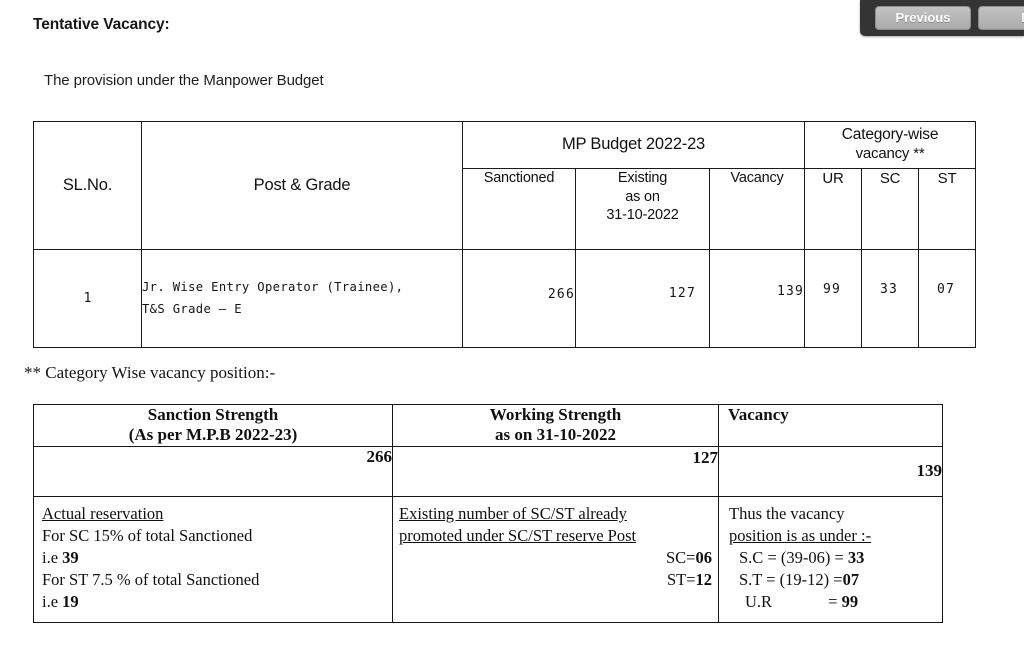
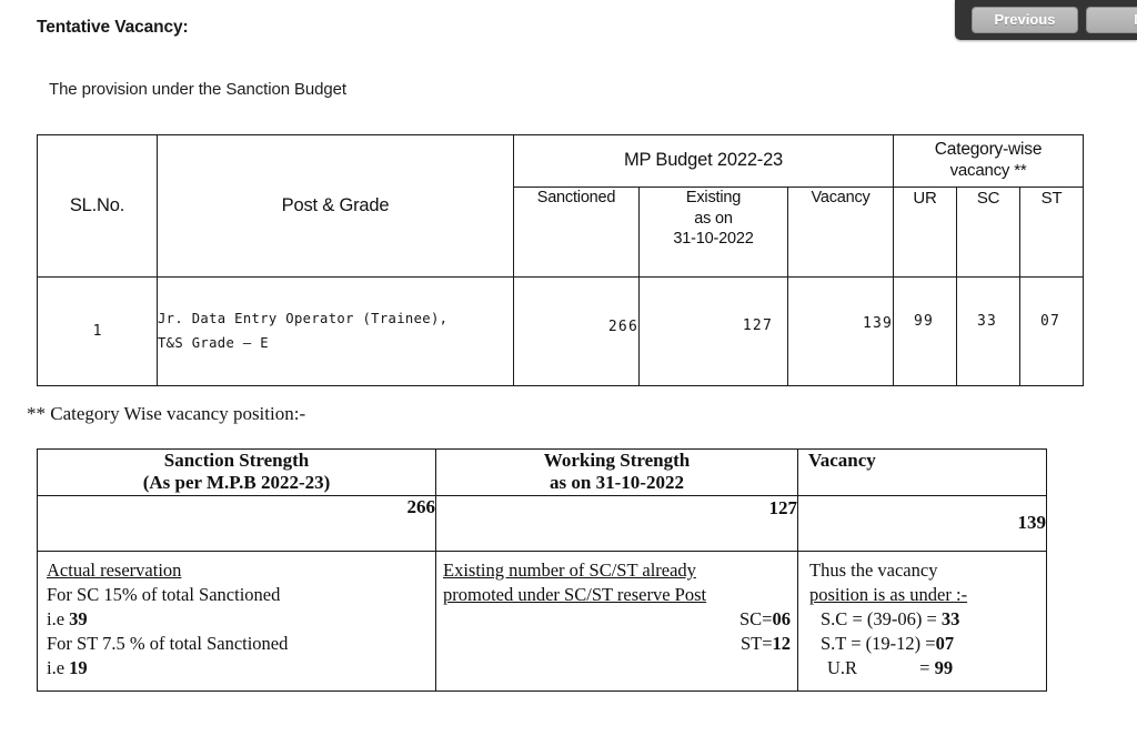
  Previous
  Tentative Vacancy:
- The provision under the Manpower Budget
+ The provision under the Sanction Budget
  SL.No.	Post & Grade	MP Budget 2022-23	Category-wise vacancy **
  Sanctioned	Existing as on 31-10-2022	Vacancy	UR	SC	ST
- 1	Jr. Wise Entry Operator (Trainee), T&S Grade — E	266	127	139	99	33	07
+ 1	Jr. Data Entry Operator (Trainee), T&S Grade — E	266	127	139	99	33	07
  ** Category Wise vacancy position:-
  Sanction Strength (As per M.P.B 2022-23)	Working Strength as on 31-10-2022	Vacancy
  266	127	139
  Actual reservation For SC 15% of total Sanctioned i.e 39 For ST 7.5 % of total Sanctioned i.e 19	Existing number of SC/ST already promoted under SC/ST reserve Post SC=06 ST=12	Thus the vacancy position is as under :- S.C = (39-06) = 33 S.T = (19-12) =07 U.R = 99
